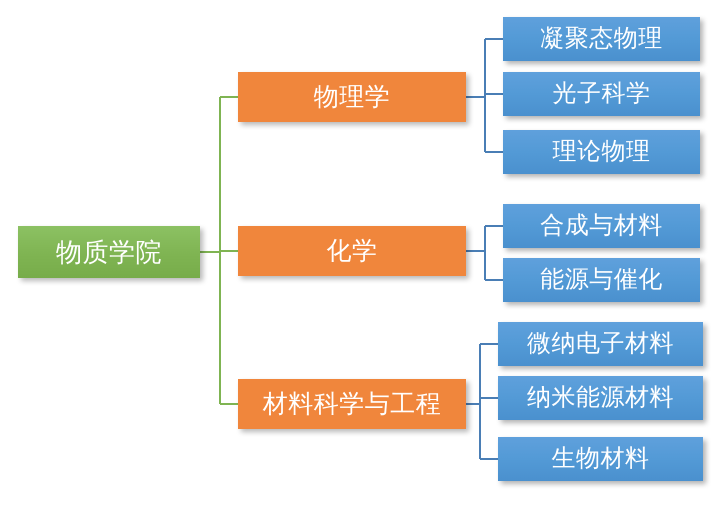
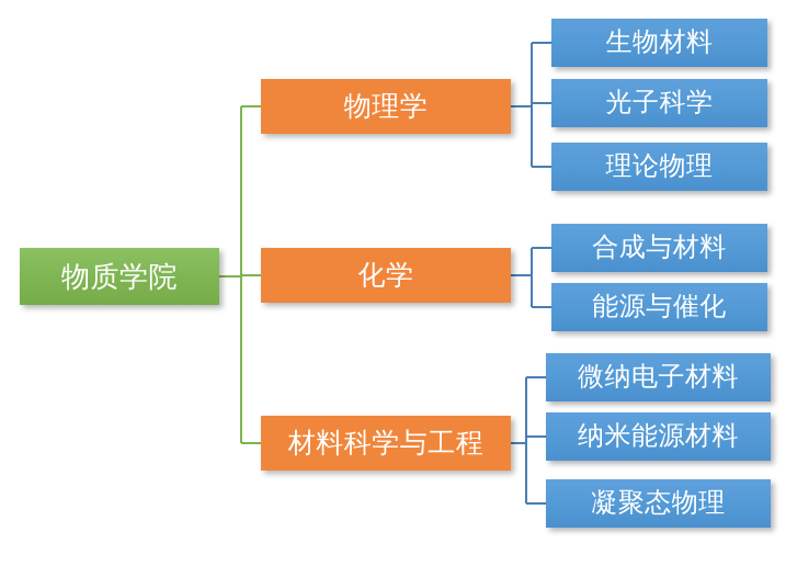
  物质学院
  物理学
- 凝聚态物理
+ 生物材料
  光子科学
  理论物理
  化学
  合成与材料
  能源与催化
  材料科学与工程
  微纳电子材料
  纳米能源材料
- 生物材料
+ 凝聚态物理
